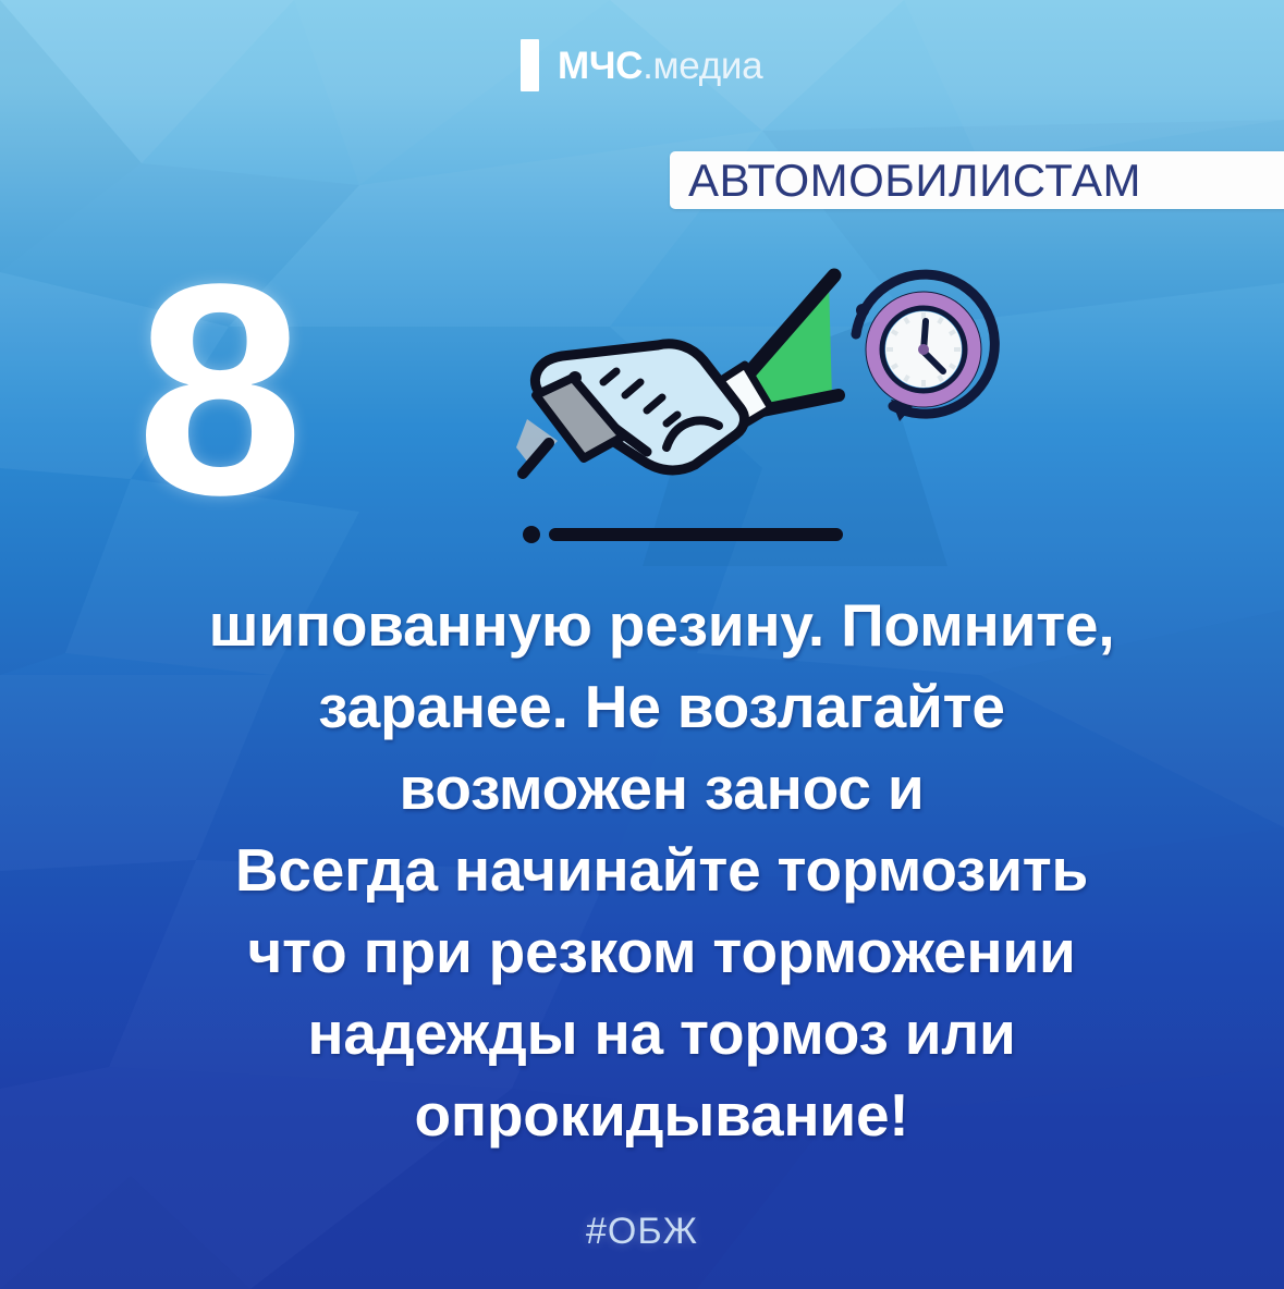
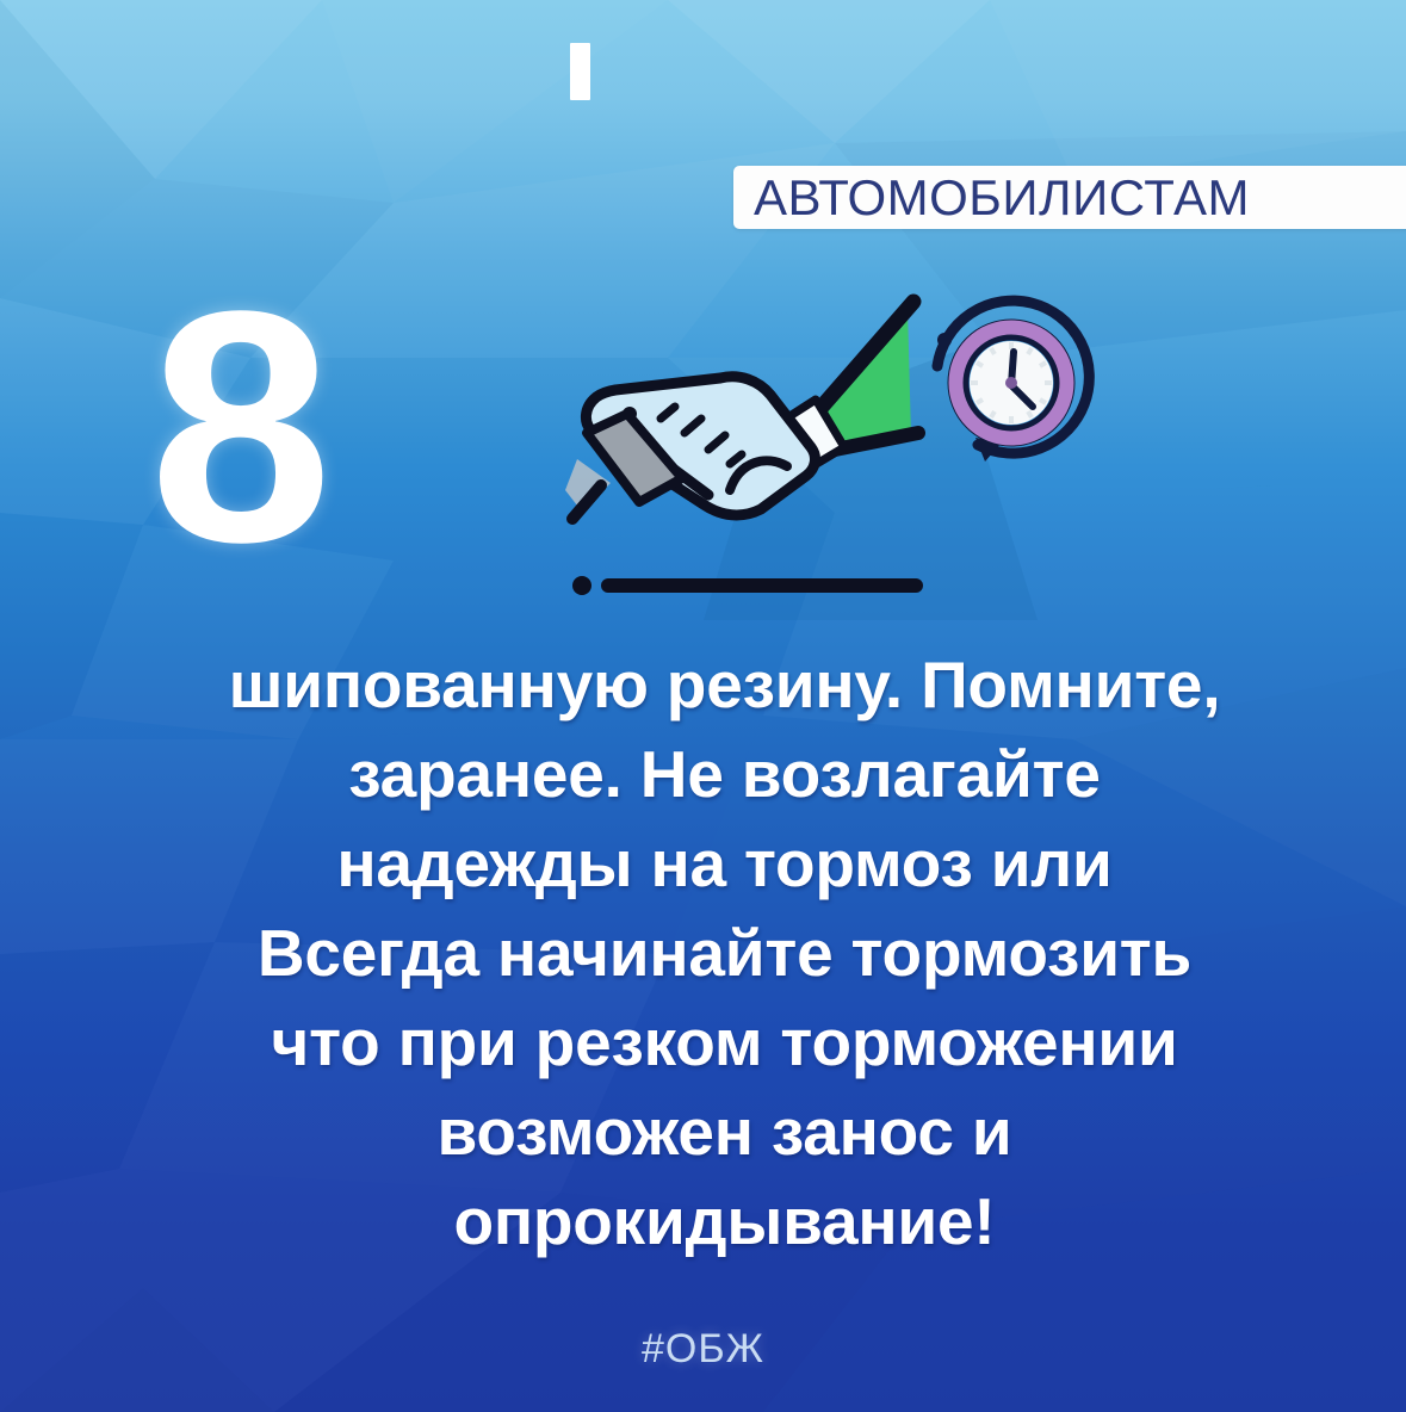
- МЧС.медиа
  АВТОМОБИЛИСТАМ
  8
  шипованную резину. Помните,
  заранее. Не возлагайте
- возможен занос и
+ надежды на тормоз или
  Всегда начинайте тормозить
  что при резком торможении
- надежды на тормоз или
+ возможен занос и
  опрокидывание!
  #ОБЖ
